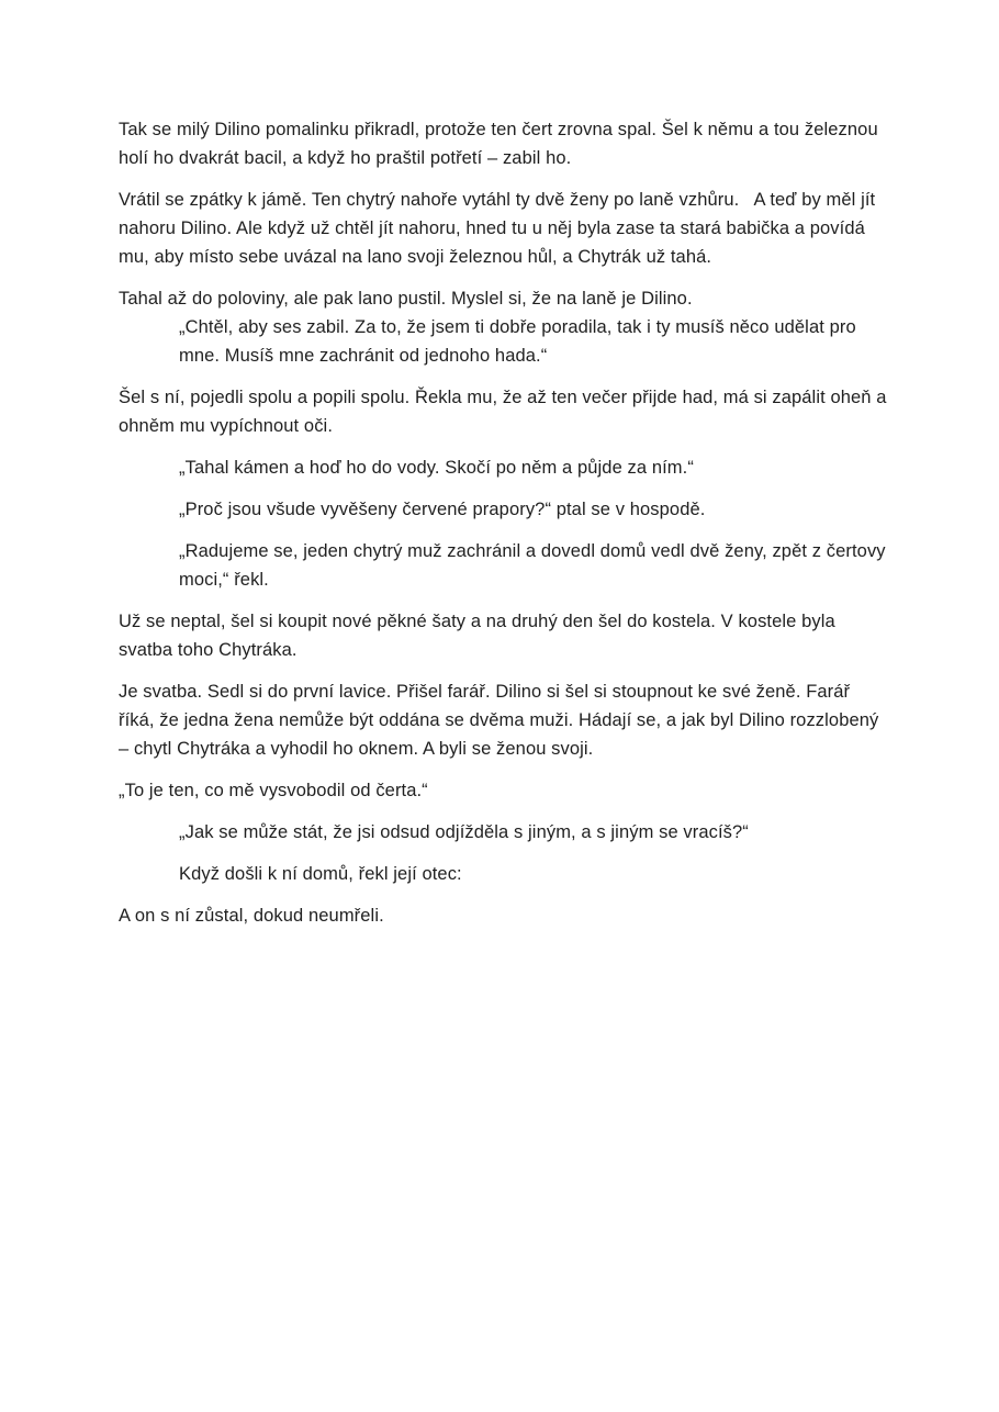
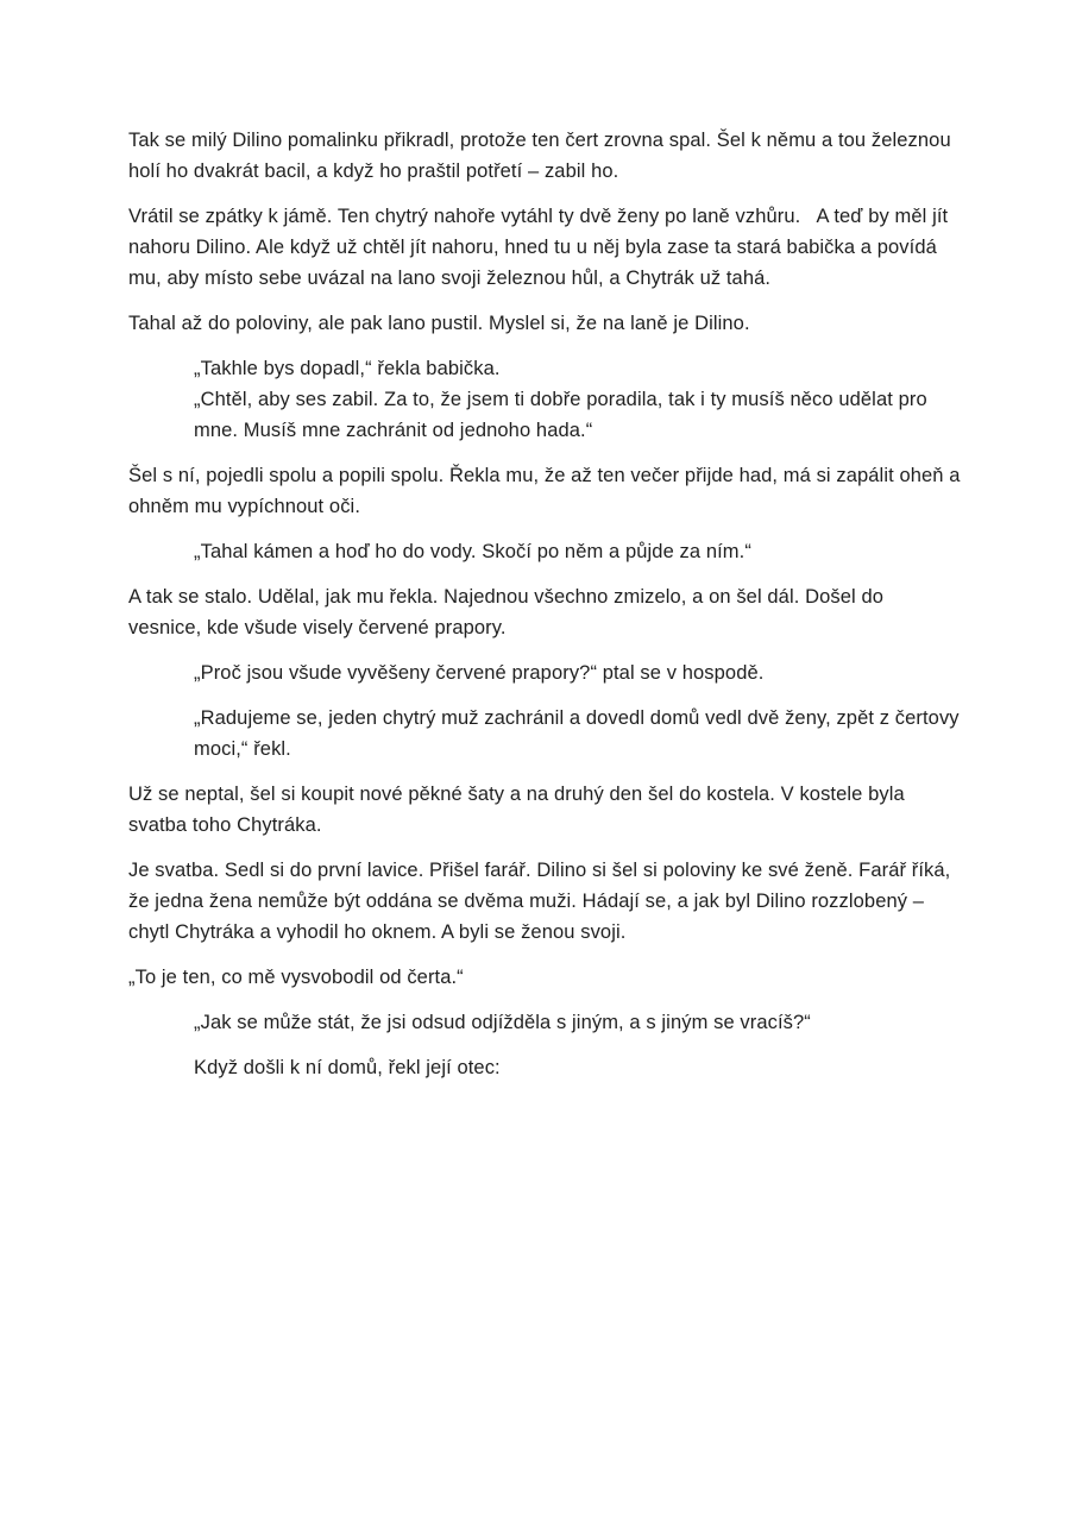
  Tak se milý Dilino pomalinku přikradl, protože ten čert zrovna spal. Šel k němu a tou železnou holí ho dvakrát bacil, a když ho praštil potřetí – zabil ho.
  Vrátil se zpátky k jámě. Ten chytrý nahoře vytáhl ty dvě ženy po laně vzhůru. A teď by měl jít nahoru Dilino. Ale když už chtěl jít nahoru, hned tu u něj byla zase ta stará babička a povídá mu, aby místo sebe uvázal na lano svoji železnou hůl, a Chytrák už tahá.
  Tahal až do poloviny, ale pak lano pustil. Myslel si, že na laně je Dilino.
+ „Takhle bys dopadl,“ řekla babička.
  „Chtěl, aby ses zabil. Za to, že jsem ti dobře poradila, tak i ty musíš něco udělat pro mne. Musíš mne zachránit od jednoho hada.“
  Šel s ní, pojedli spolu a popili spolu. Řekla mu, že až ten večer přijde had, má si zapálit oheň a ohněm mu vypíchnout oči.
  „Tahal kámen a hoď ho do vody. Skočí po něm a půjde za ním.“
+ A tak se stalo. Udělal, jak mu řekla. Najednou všechno zmizelo, a on šel dál. Došel do vesnice, kde všude visely červené prapory.
  „Proč jsou všude vyvěšeny červené prapory?“ ptal se v hospodě.
  „Radujeme se, jeden chytrý muž zachránil a dovedl domů vedl dvě ženy, zpět z čertovy moci,“ řekl.
  Už se neptal, šel si koupit nové pěkné šaty a na druhý den šel do kostela. V kostele byla svatba toho Chytráka.
- Je svatba. Sedl si do první lavice. Přišel farář. Dilino si šel si stoupnout ke své ženě. Farář říká, že jedna žena nemůže být oddána se dvěma muži. Hádají se, a jak byl Dilino rozzlobený – chytl Chytráka a vyhodil ho oknem. A byli se ženou svoji.
+ Je svatba. Sedl si do první lavice. Přišel farář. Dilino si šel si poloviny ke své ženě. Farář říká, že jedna žena nemůže být oddána se dvěma muži. Hádají se, a jak byl Dilino rozzlobený – chytl Chytráka a vyhodil ho oknem. A byli se ženou svoji.
  „To je ten, co mě vysvobodil od čerta.“
  „Jak se může stát, že jsi odsud odjížděla s jiným, a s jiným se vracíš?“
  Když došli k ní domů, řekl její otec:
- A on s ní zůstal, dokud neumřeli.
